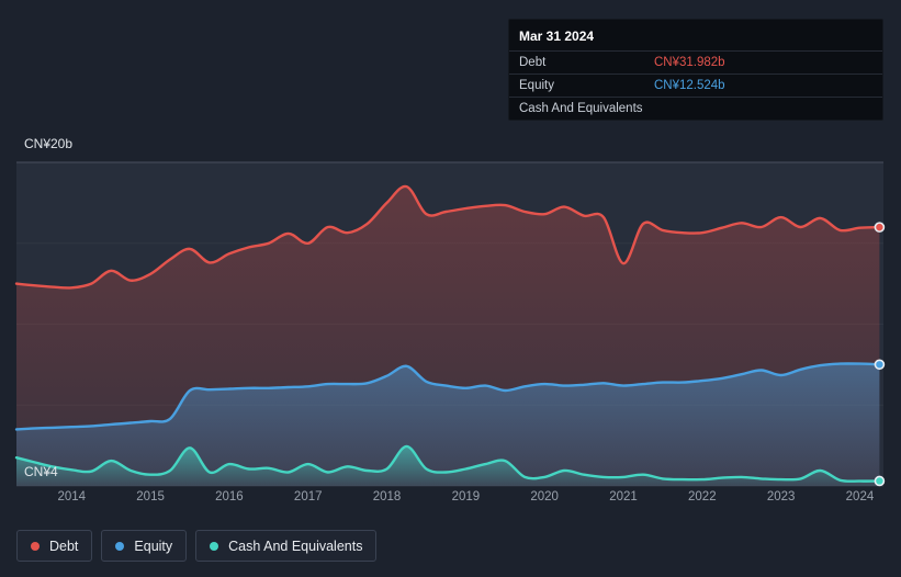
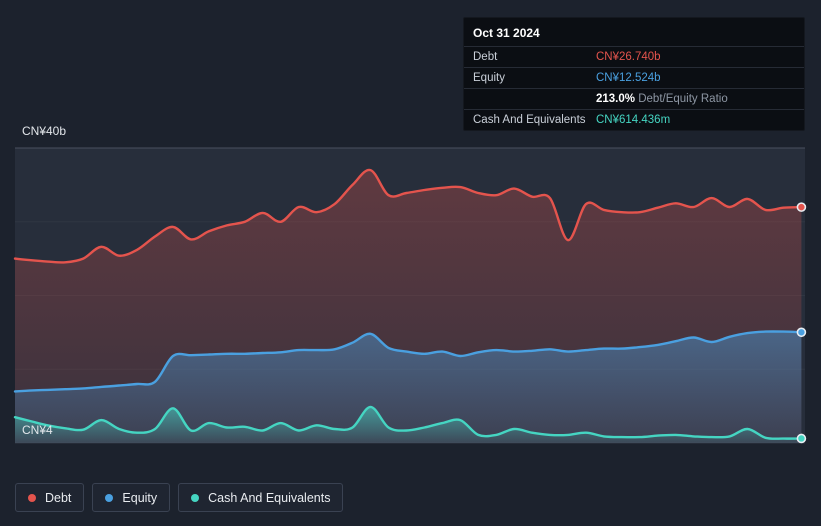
- CN¥20b
+ CN¥40b
  CN¥4
- 2014
- 2015
- 2016
- 2017
- 2018
- 2019
- 2020
- 2021
- 2022
- 2023
- 2024
- Mar 31 2024
+ Oct 31 2024
  Debt
- CN¥31.982b
+ CN¥26.740b
  Equity
  CN¥12.524b
+ 213.0% Debt/Equity Ratio
  Cash And Equivalents
+ CN¥614.436m
  Debt
  Equity
  Cash And Equivalents
